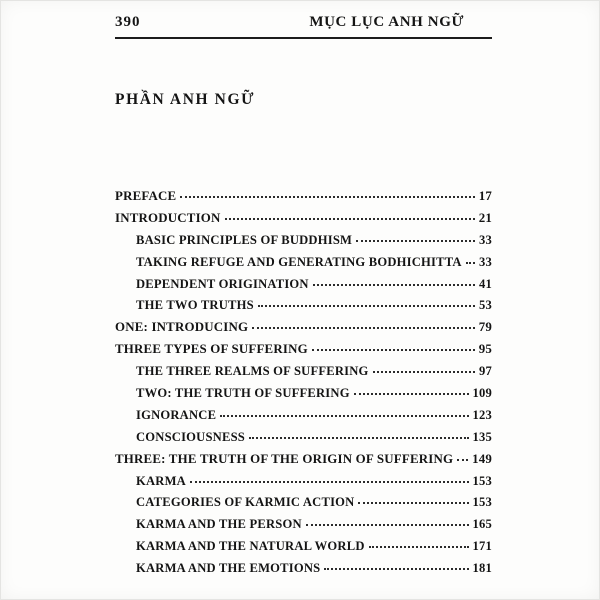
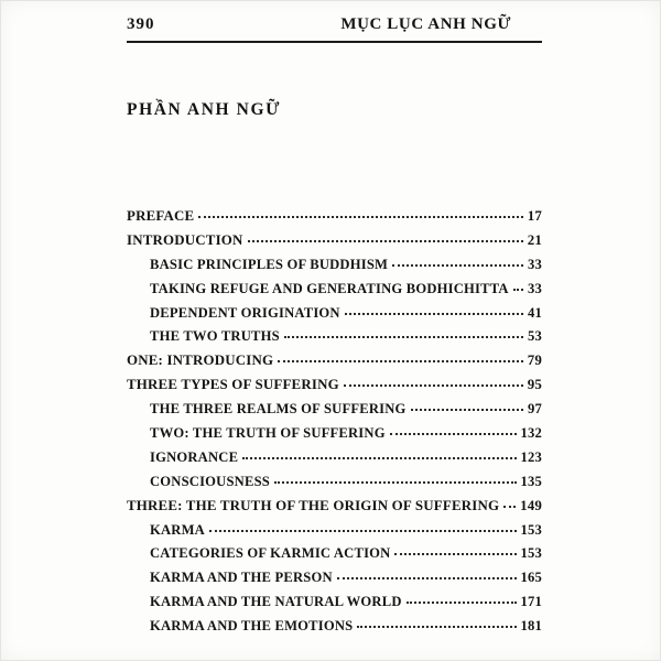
  390
  MỤC LỤC ANH NGỮ
  PHẦN ANH NGỮ
  PREFACE
  17
  INTRODUCTION
  21
  BASIC PRINCIPLES OF BUDDHISM
  33
  TAKING REFUGE AND GENERATING BODHICHITTA
  33
  DEPENDENT ORIGINATION
  41
  THE TWO TRUTHS
  53
  ONE: INTRODUCING
  79
  THREE TYPES OF SUFFERING
  95
  THE THREE REALMS OF SUFFERING
  97
  TWO: THE TRUTH OF SUFFERING
- 109
+ 132
  IGNORANCE
  123
  CONSCIOUSNESS
  135
  THREE: THE TRUTH OF THE ORIGIN OF SUFFERING
  149
  KARMA
  153
  CATEGORIES OF KARMIC ACTION
  153
  KARMA AND THE PERSON
  165
  KARMA AND THE NATURAL WORLD
  171
  KARMA AND THE EMOTIONS
  181
